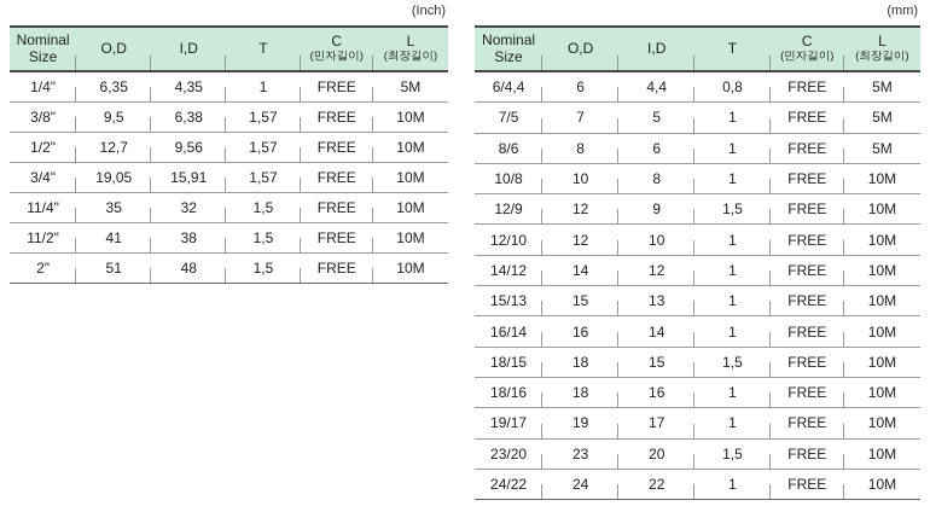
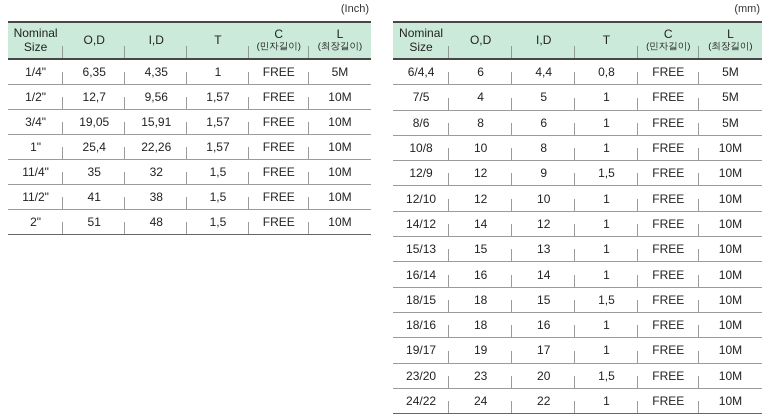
  (Inch)
  Nominal Size	O,D	I,D	T	C(민자길이)	L(최장길이)
  1/4"	6,35	4,35	1	FREE	5M
- 3/8"	9,5	6,38	1,57	FREE	10M
  1/2"	12,7	9,56	1,57	FREE	10M
  3/4"	19,05	15,91	1,57	FREE	10M
+ 1"	25,4	22,26	1,57	FREE	10M
  11/4"	35	32	1,5	FREE	10M
  11/2"	41	38	1,5	FREE	10M
  2"	51	48	1,5	FREE	10M
  (mm)
  Nominal Size	O,D	I,D	T	C(민자길이)	L(최장길이)
  6/4,4	6	4,4	0,8	FREE	5M
- 7/5	7	5	1	FREE	5M
+ 7/5	4	5	1	FREE	5M
  8/6	8	6	1	FREE	5M
  10/8	10	8	1	FREE	10M
  12/9	12	9	1,5	FREE	10M
  12/10	12	10	1	FREE	10M
  14/12	14	12	1	FREE	10M
  15/13	15	13	1	FREE	10M
  16/14	16	14	1	FREE	10M
  18/15	18	15	1,5	FREE	10M
  18/16	18	16	1	FREE	10M
  19/17	19	17	1	FREE	10M
  23/20	23	20	1,5	FREE	10M
  24/22	24	22	1	FREE	10M
